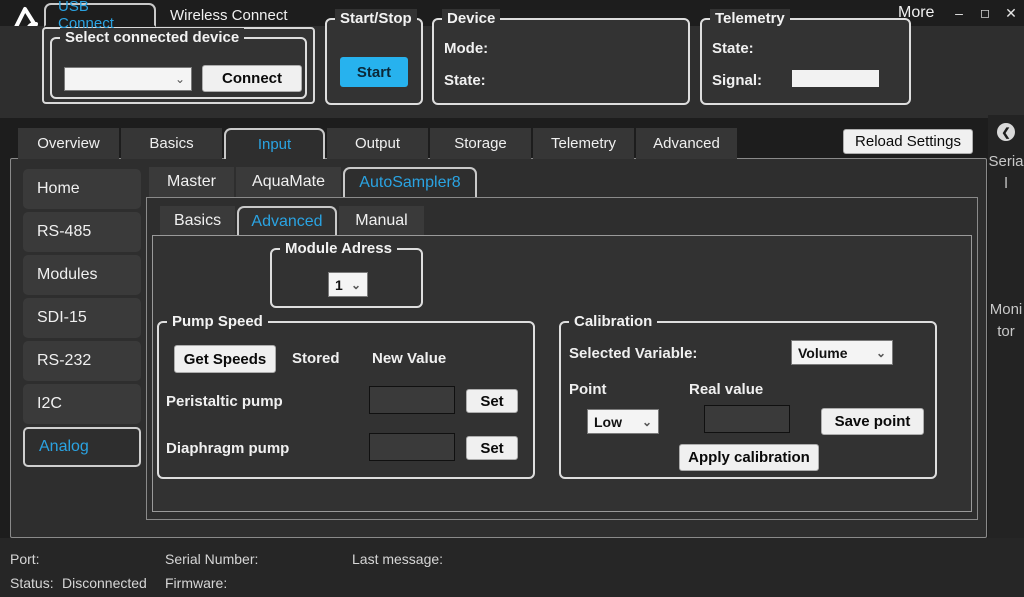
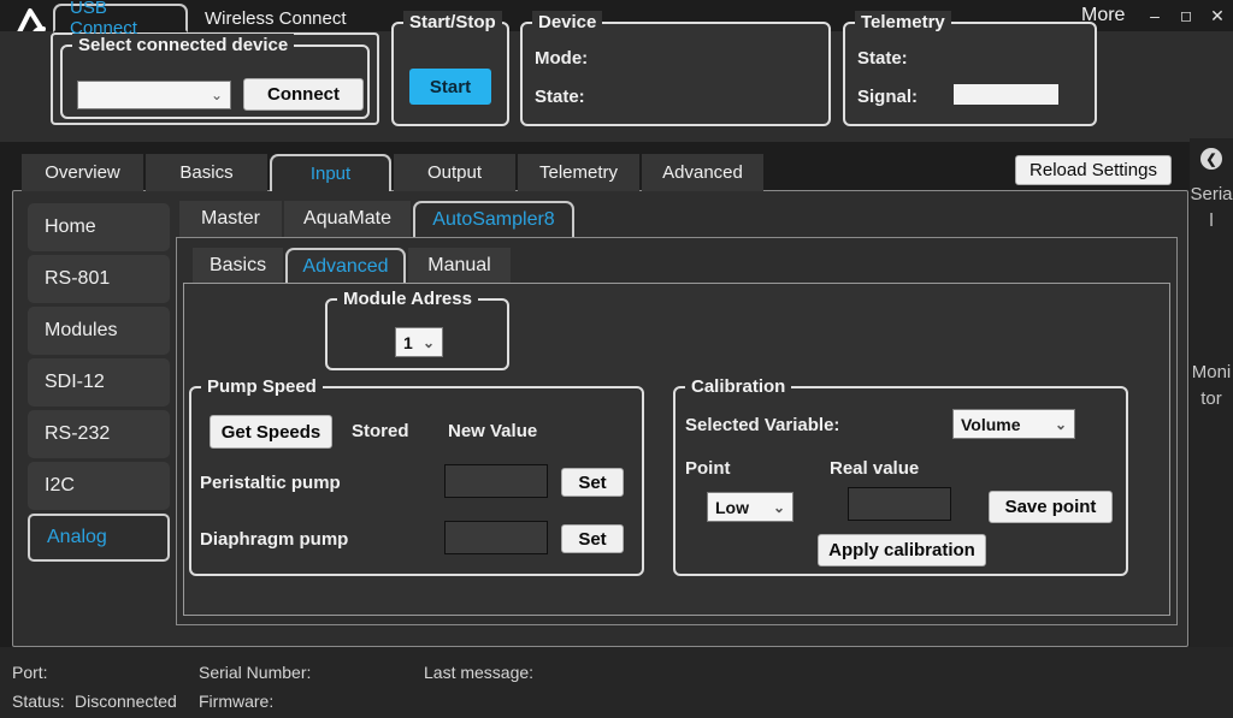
  USB Connect
  Wireless Connect
  More
  –
  ◻
  ✕
  Select connected device
  ⌄
  Connect
  Start/Stop
  Start
  Device
  Mode:
  State:
  Telemetry
  State:
  Signal:
  Overview
  Basics
  Input
  Output
- Storage
  Telemetry
  Advanced
  Reload Settings
  Home
- RS-485
+ RS-801
  Modules
- SDI-15
+ SDI-12
  RS-232
  I2C
  Analog
  Master
  AquaMate
  AutoSampler8
  Basics
  Advanced
  Manual
  Module Adress
  1
  ⌄
  Pump Speed
  Get Speeds
  Stored
  New Value
  Peristaltic pump
  Set
  Diaphragm pump
  Set
  Calibration
  Selected Variable:
  Volume
  ⌄
  Point
  Real value
  Low
  ⌄
  Save point
  Apply calibration
  ❮
  Serial
  Monitor
  Port:
  Status:
  Disconnected
  Serial Number:
  Firmware:
  Last message:
